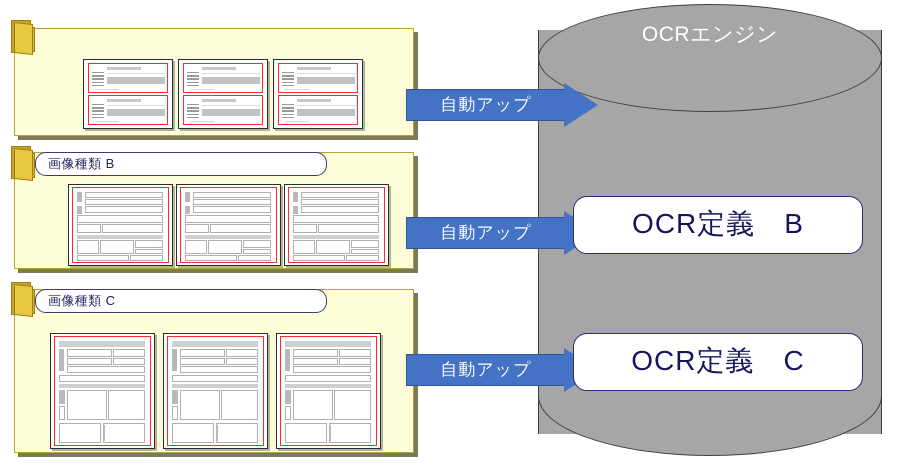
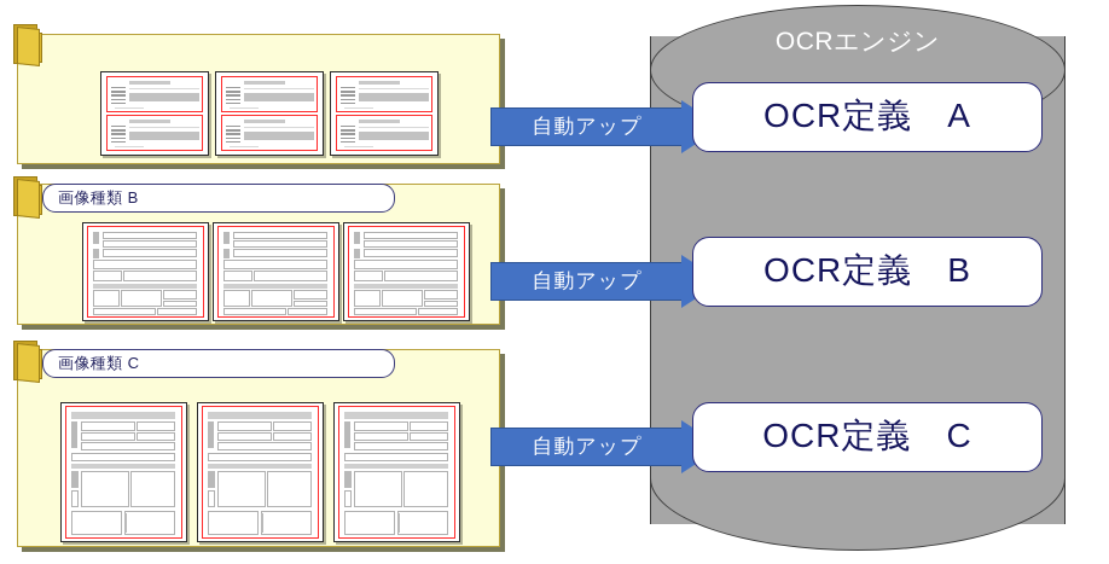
  OCRエンジン
  画像種類 B
  画像種類 C
  自動アップ
  自動アップ
  自動アップ
+ OCR定義 A
  OCR定義 B
  OCR定義 C
